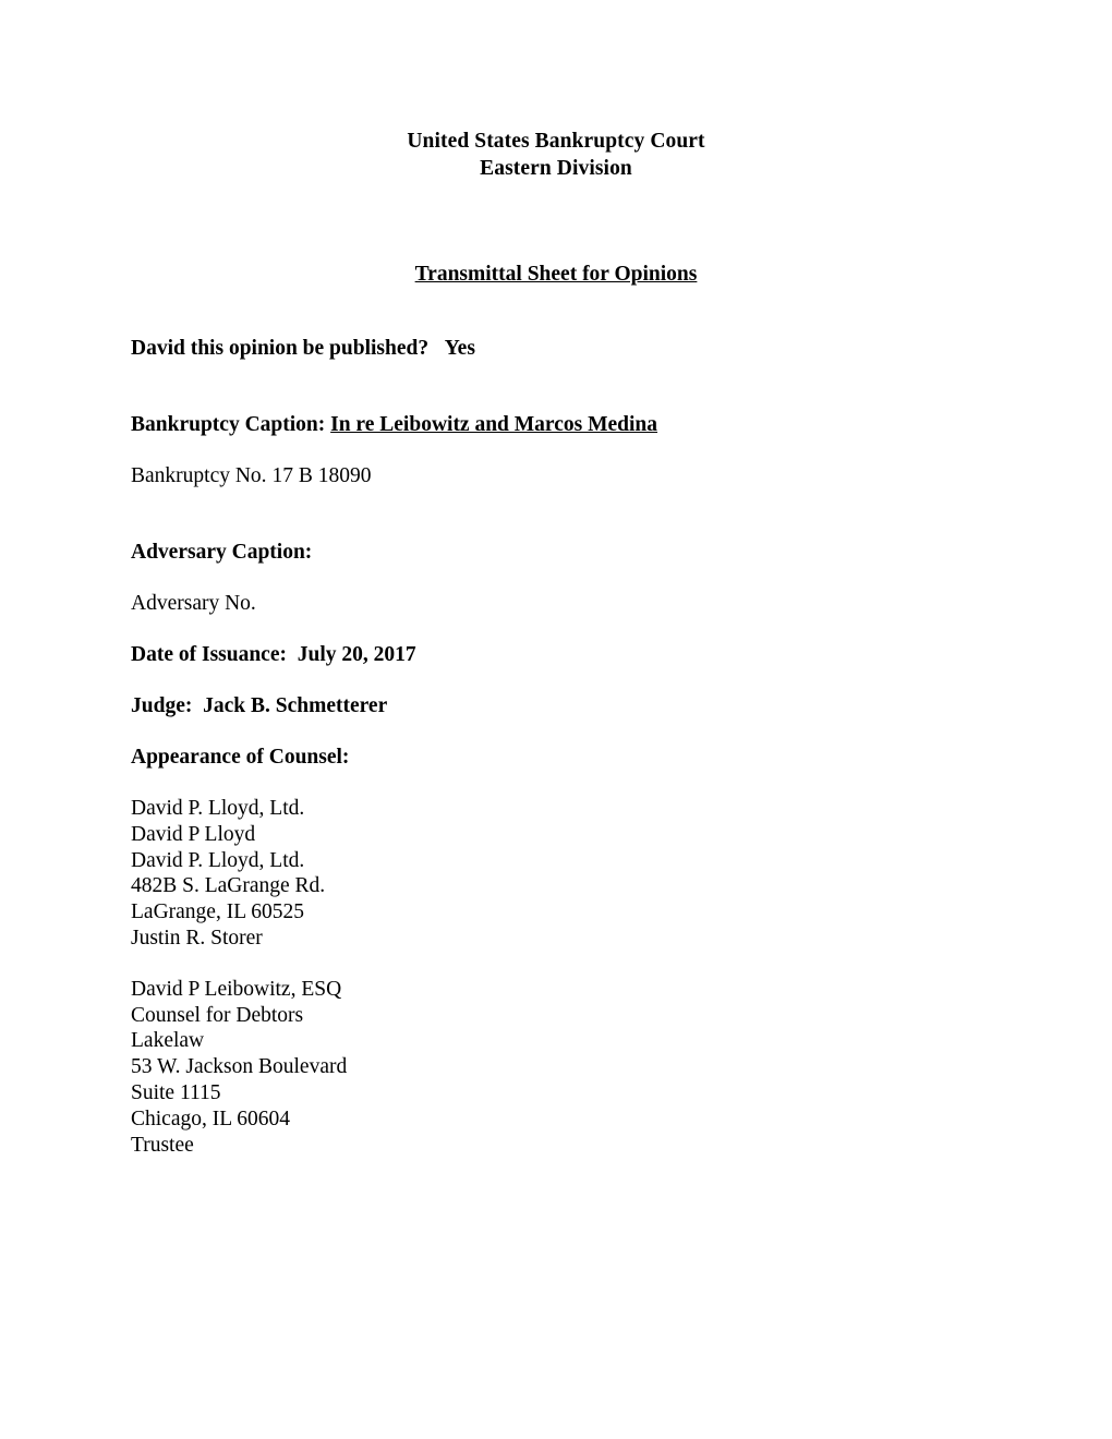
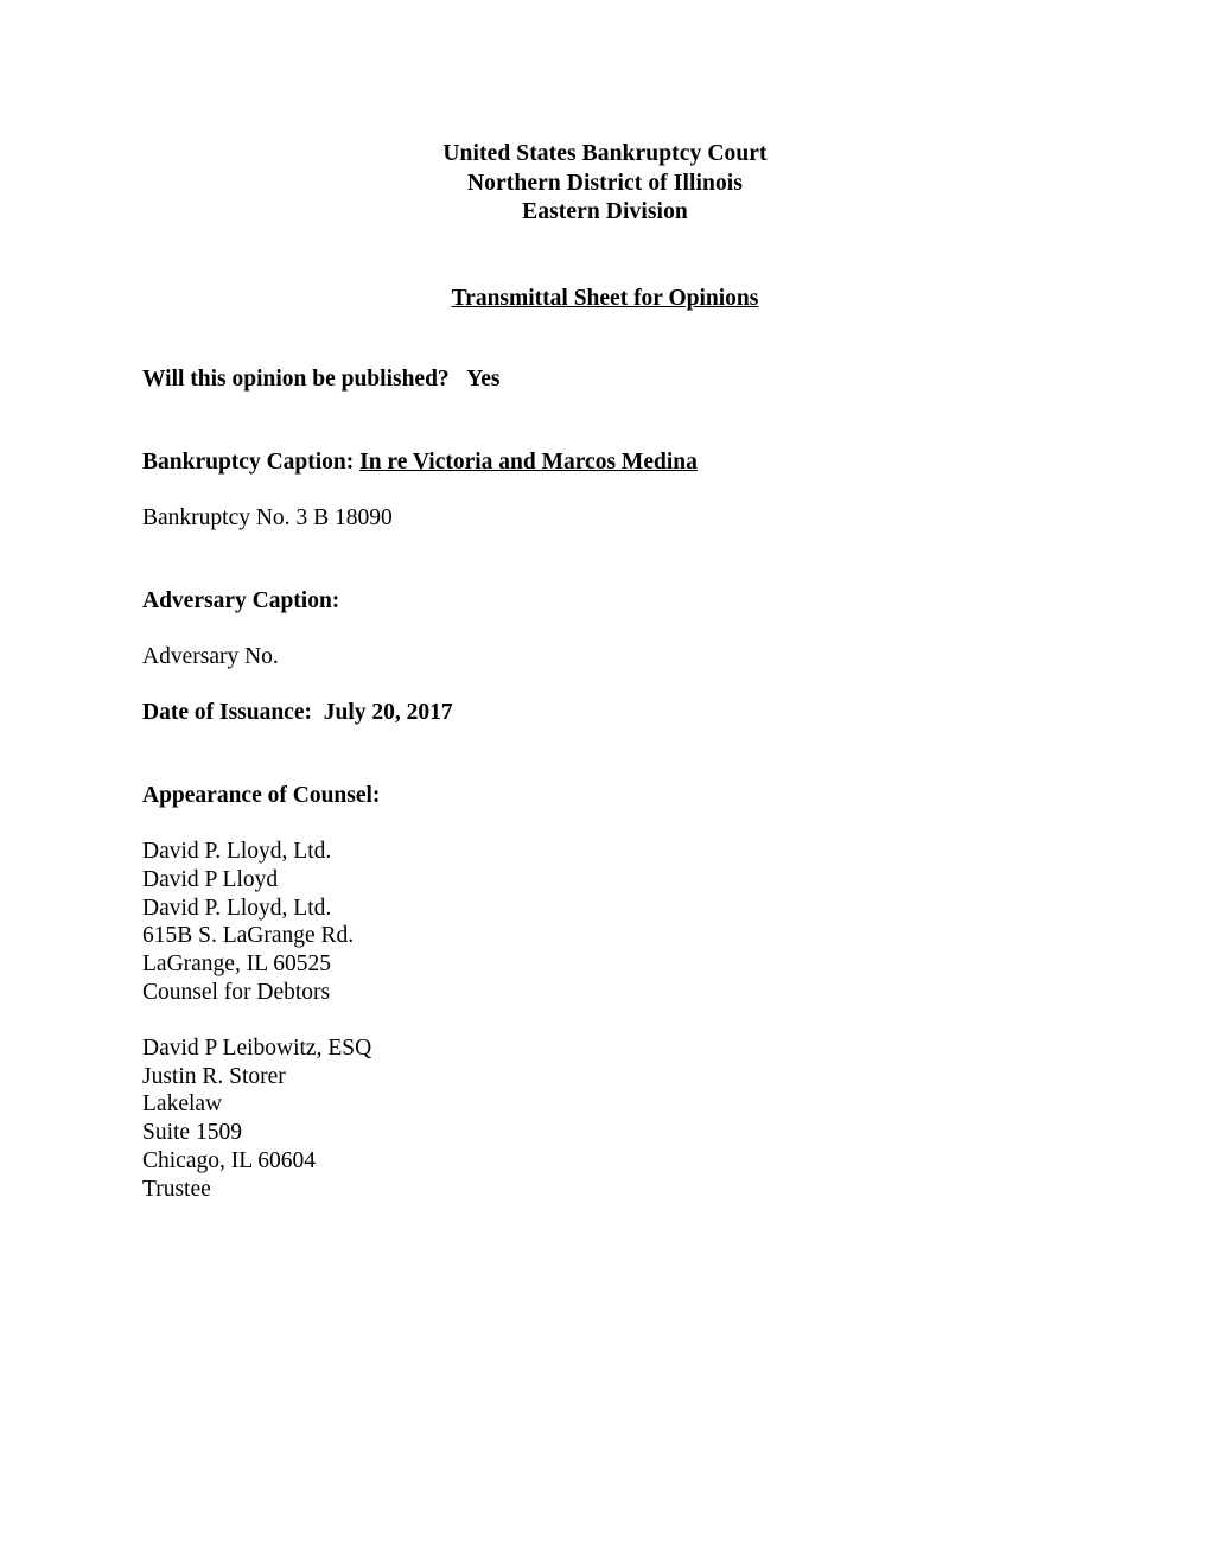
  United States Bankruptcy Court
+ Northern District of Illinois
  Eastern Division
  Transmittal Sheet for Opinions
- David this opinion be published? Yes
+ Will this opinion be published? Yes
- Bankruptcy Caption: In re Leibowitz and Marcos Medina
+ Bankruptcy Caption: In re Victoria and Marcos Medina
- Bankruptcy No. 17 B 18090
+ Bankruptcy No. 3 B 18090
  Adversary Caption:
  Adversary No.
  Date of Issuance: July 20, 2017
- Judge: Jack B. Schmetterer
  Appearance of Counsel:
  David P. Lloyd, Ltd.
  David P Lloyd
  David P. Lloyd, Ltd.
- 482B S. LaGrange Rd.
+ 615B S. LaGrange Rd.
  LaGrange, IL 60525
- Justin R. Storer
+ Counsel for Debtors
  David P Leibowitz, ESQ
- Counsel for Debtors
+ Justin R. Storer
  Lakelaw
- 53 W. Jackson Boulevard
- Suite 1115
+ Suite 1509
  Chicago, IL 60604
  Trustee
